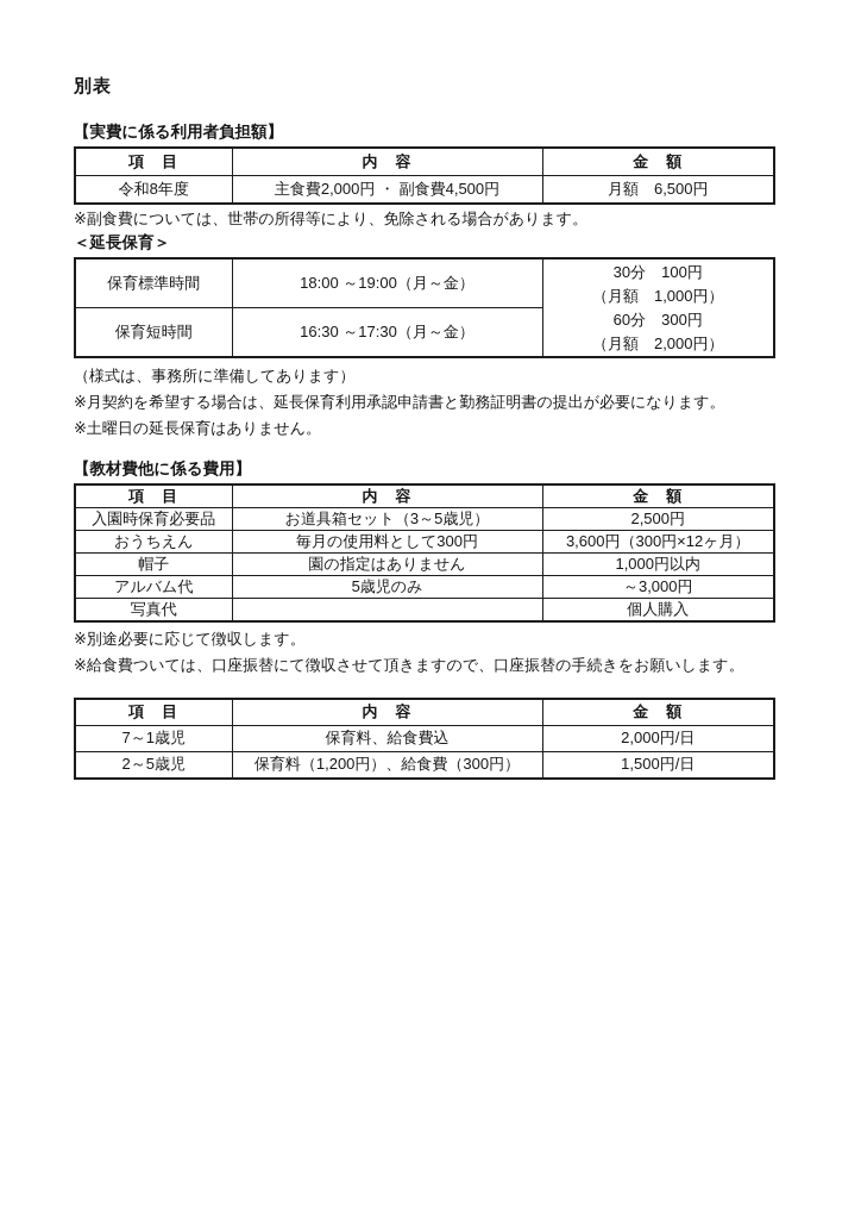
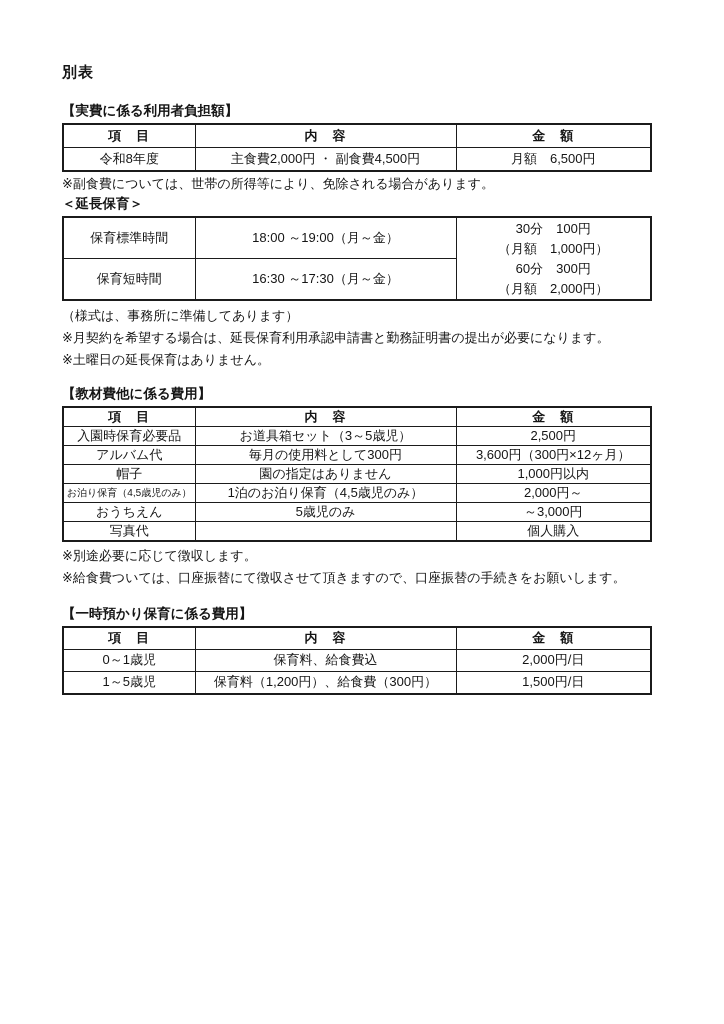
  別表
  【実費に係る利用者負担額】
  項 目	内 容	金 額
  令和8年度	主食費2,000円 ・ 副食費4,500円	月額 6,500円
  ※副食費については、世帯の所得等により、免除される場合があります。
  ＜延長保育＞
  保育標準時間	18:00 ～19:00（月～金）	30分 100円 （月額 1,000円） 60分 300円 （月額 2,000円）
  保育短時間	16:30 ～17:30（月～金）
  （様式は、事務所に準備してあります）
  ※月契約を希望する場合は、延長保育利用承認申請書と勤務証明書の提出が必要になります。
  ※土曜日の延長保育はありません。
  【教材費他に係る費用】
  項 目	内 容	金 額
  入園時保育必要品	お道具箱セット（3～5歳児）	2,500円
- おうちえん	毎月の使用料として300円	3,600円（300円×12ヶ月）
+ アルバム代	毎月の使用料として300円	3,600円（300円×12ヶ月）
  帽子	園の指定はありません	1,000円以内
+ お泊り保育（4,5歳児のみ）	1泊のお泊り保育（4,5歳児のみ）	2,000円～
- アルバム代	5歳児のみ	～3,000円
+ おうちえん	5歳児のみ	～3,000円
  写真代		個人購入
  ※別途必要に応じて徴収します。
  ※給食費ついては、口座振替にて徴収させて頂きますので、口座振替の手続きをお願いします。
+ 【一時預かり保育に係る費用】
  項 目	内 容	金 額
- 7～1歳児	保育料、給食費込	2,000円/日
+ 0～1歳児	保育料、給食費込	2,000円/日
- 2～5歳児	保育料（1,200円）、給食費（300円）	1,500円/日
+ 1～5歳児	保育料（1,200円）、給食費（300円）	1,500円/日
